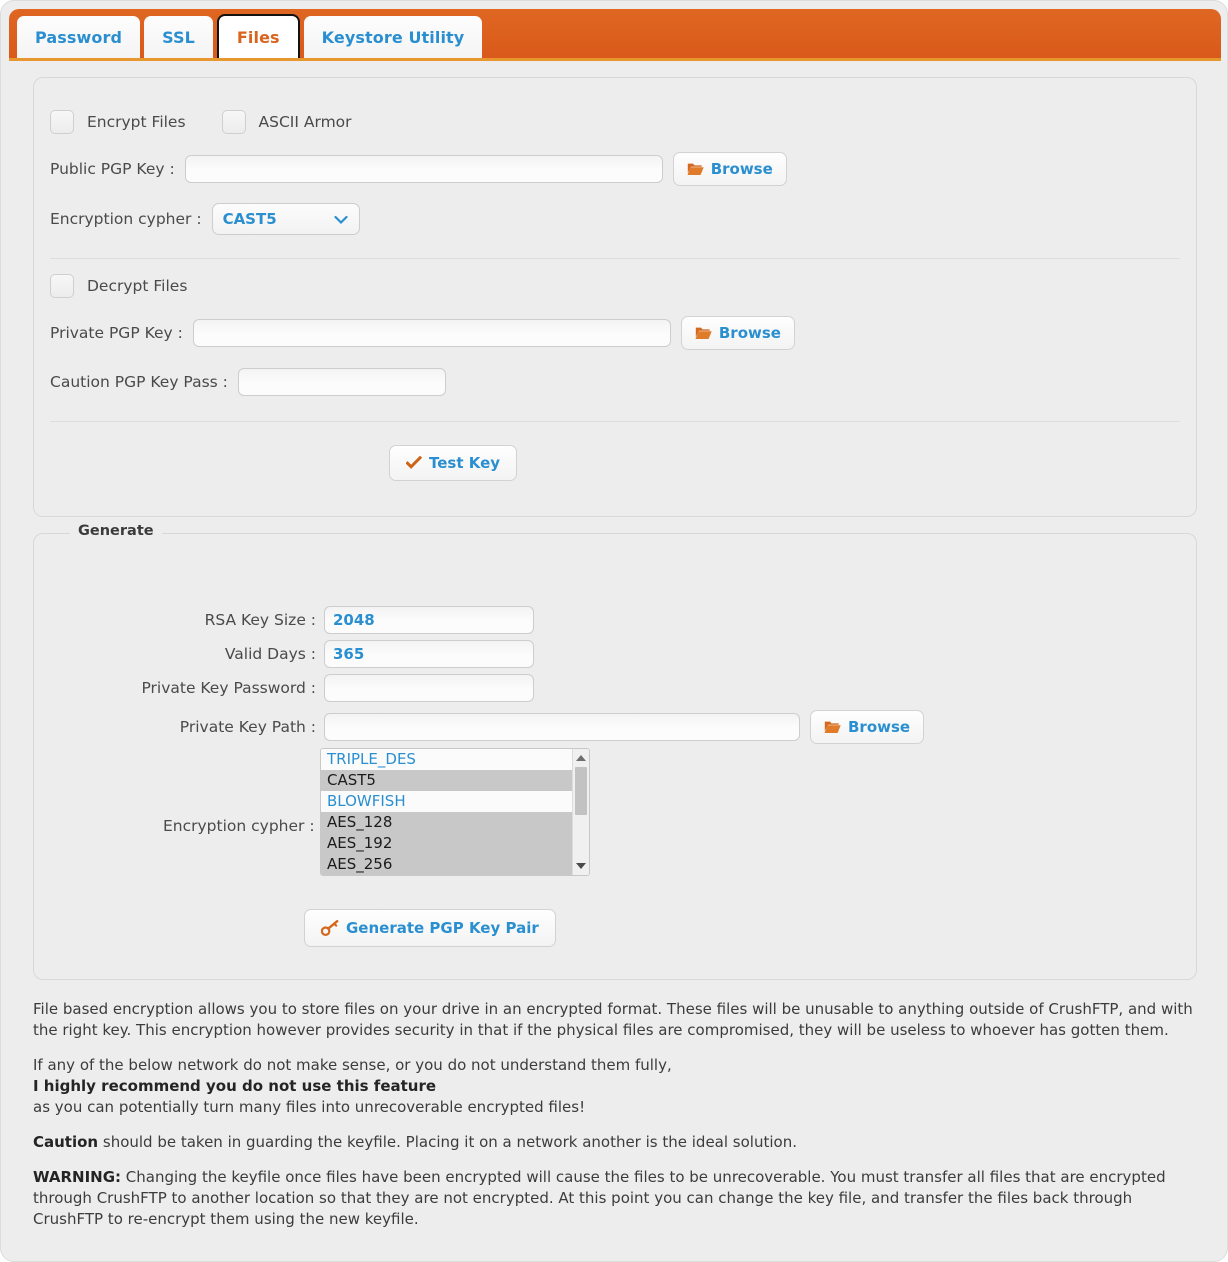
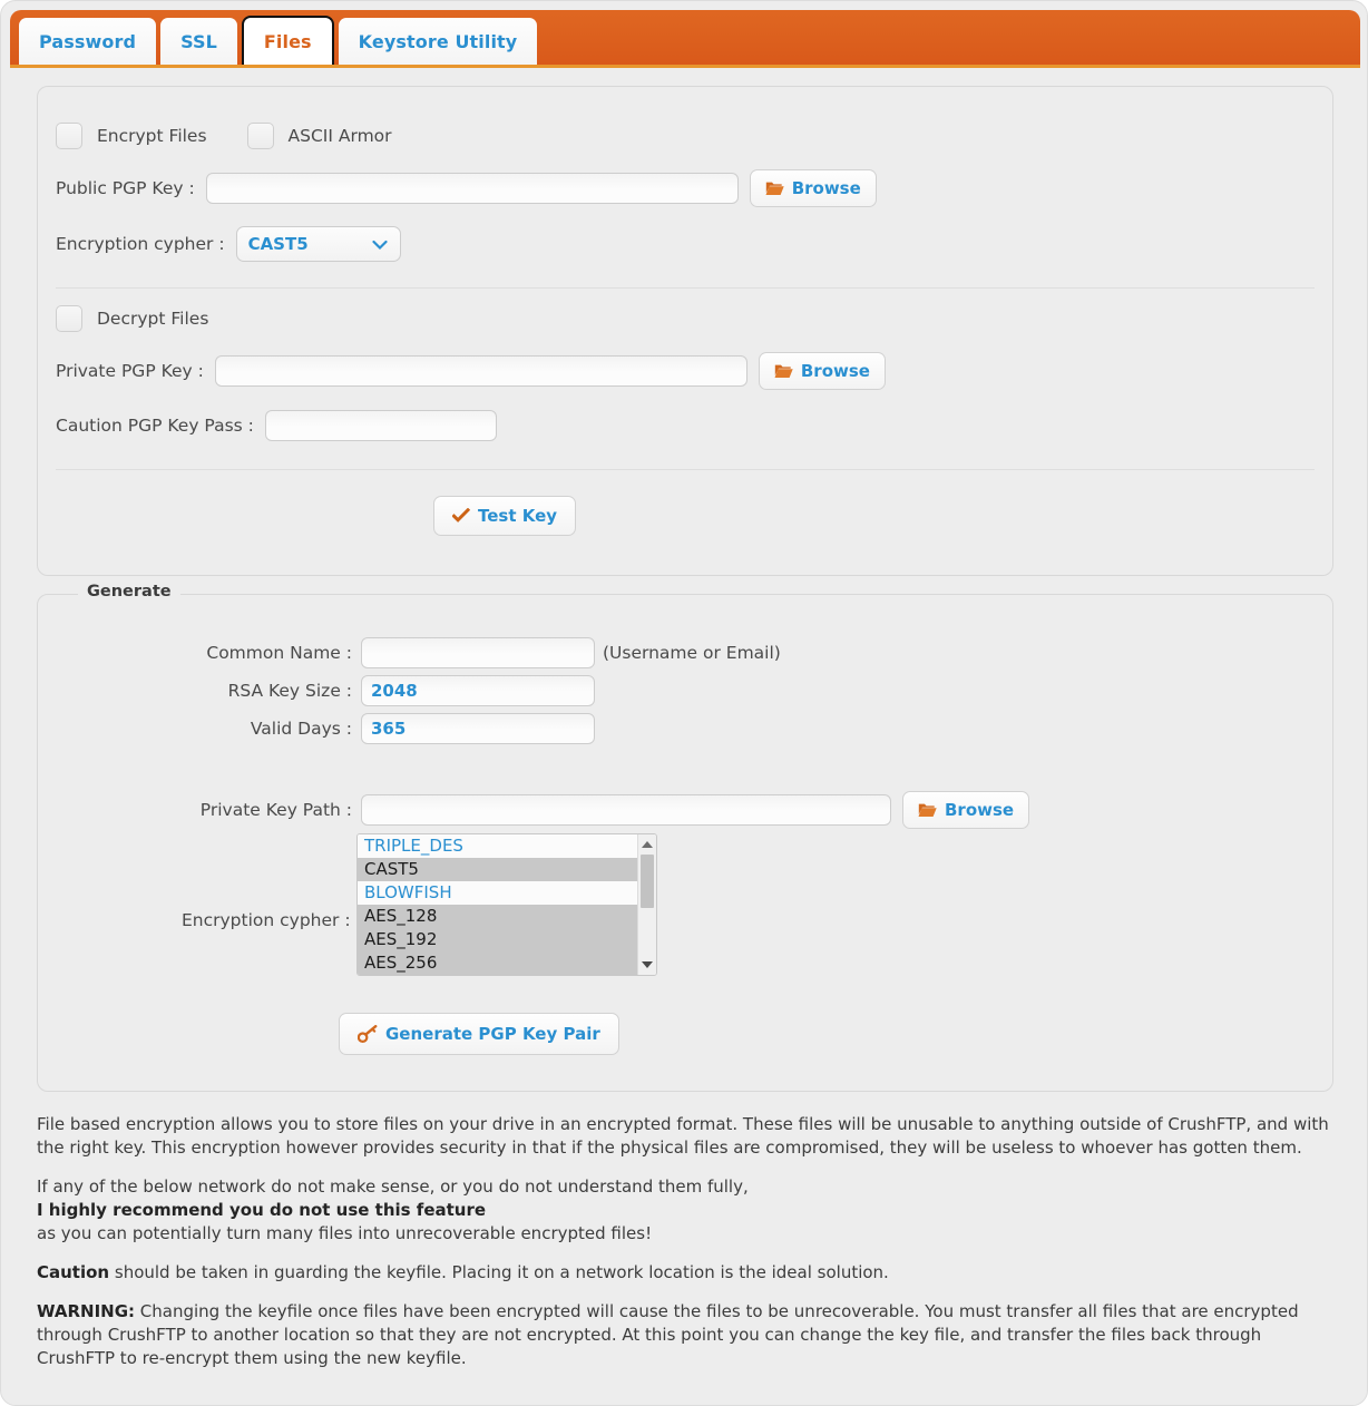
  Password
  SSL
  Files
  Keystore Utility
  Encrypt Files
  ASCII Armor
  Public PGP Key :
  Browse
  Encryption cypher :
  CAST5
  Decrypt Files
  Private PGP Key :
  Browse
  Caution PGP Key Pass :
  Test Key
  Generate
+ Common Name :
+ (Username or Email)
  RSA Key Size :
  2048
  Valid Days :
  365
- Private Key Password :
  Private Key Path :
  Browse
  Encryption cypher :
  TRIPLE_DES
  CAST5
  BLOWFISH
  AES_128
  AES_192
  AES_256
  Generate PGP Key Pair
  File based encryption allows you to store files on your drive in an encrypted format. These files will be unusable to anything outside of CrushFTP, and with the right key. This encryption however provides security in that if the physical files are compromised, they will be useless to whoever has gotten them.
  If any of the below network do not make sense, or you do not understand them fully,
  I highly recommend you do not use this feature
  as you can potentially turn many files into unrecoverable encrypted files!
- Caution should be taken in guarding the keyfile. Placing it on a network another is the ideal solution.
+ Caution should be taken in guarding the keyfile. Placing it on a network location is the ideal solution.
  WARNING: Changing the keyfile once files have been encrypted will cause the files to be unrecoverable. You must transfer all files that are encrypted through CrushFTP to another location so that they are not encrypted. At this point you can change the key file, and transfer the files back through CrushFTP to re-encrypt them using the new keyfile.
